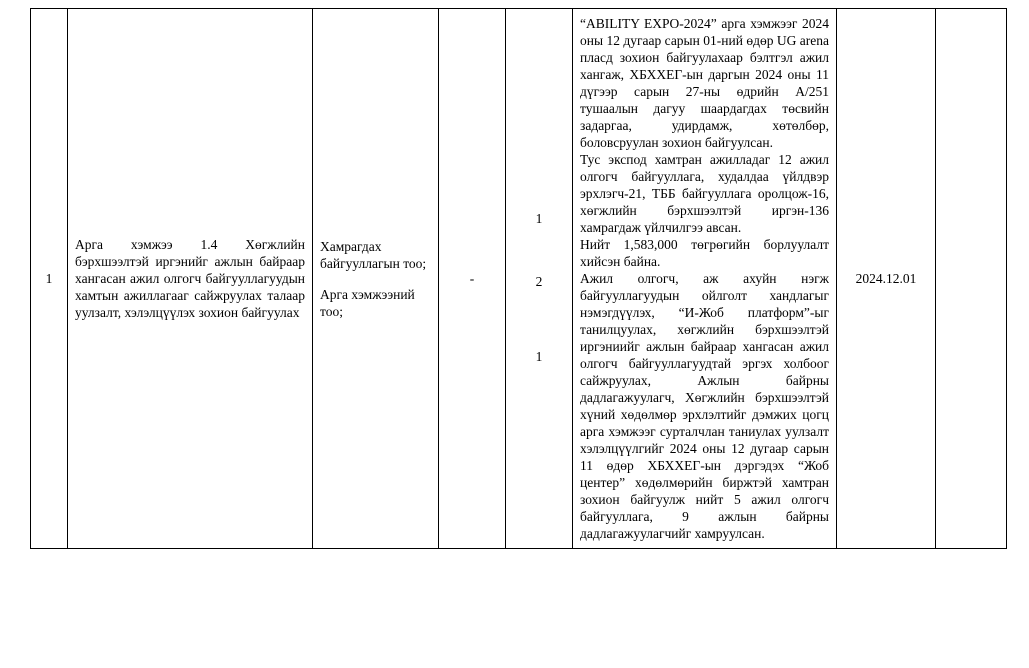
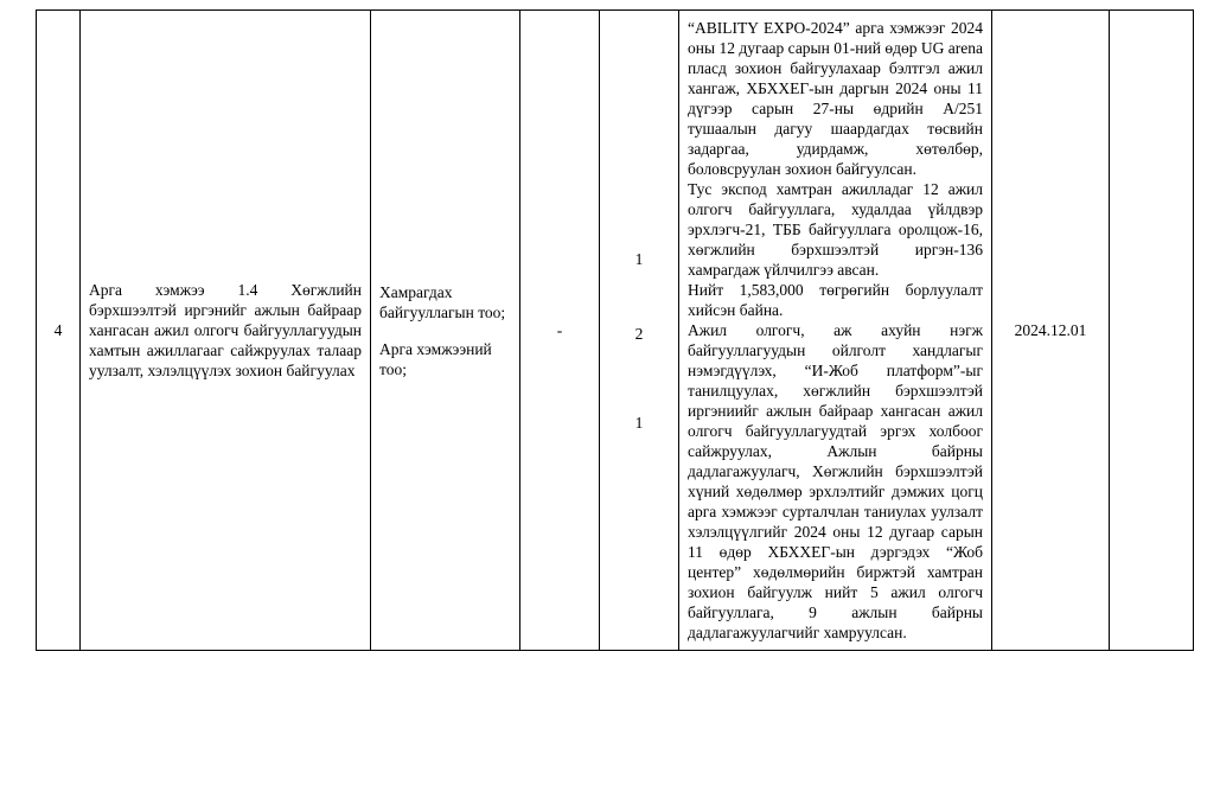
- 1	Арга хэмжээ 1.4 Хөгжлийн бэрхшээлтэй иргэнийг ажлын байраар хангасан ажил олгогч байгууллагуудын хамтын ажиллагааг сайжруулах талаар уулзалт, хэлэлцүүлэх зохион байгуулах	Хамрагдах байгууллагын тоо; Арга хэмжээний тоо;	-	1 2 1	“ABILITY EXPO-2024” арга хэмжээг 2024 оны 12 дугаар сарын 01-ний өдөр UG arena пласд зохион байгуулахаар бэлтгэл ажил хангаж, ХБХХЕГ-ын даргын 2024 оны 11 дүгээр сарын 27-ны өдрийн А/251 тушаалын дагуу шаардагдах төсвийн задаргаа, удирдамж, хөтөлбөр, боловсруулан зохион байгуулсан. Тус экспод хамтран ажилладаг 12 ажил олгогч байгууллага, худалдаа үйлдвэр эрхлэгч-21, ТББ байгууллага оролцож-16, хөгжлийн бэрхшээлтэй иргэн-136 хамрагдаж үйлчилгээ авсан. Нийт 1,583,000 төгрөгийн борлуулалт хийсэн байна. Ажил олгогч, аж ахуйн нэгж байгууллагуудын ойлголт хандлагыг нэмэгдүүлэх, “И-Жоб платформ”-ыг танилцуулах, хөгжлийн бэрхшээлтэй иргэниийг ажлын байраар хангасан ажил олгогч байгууллагуудтай эргэх холбоог сайжруулах, Ажлын байрны дадлагажуулагч, Хөгжлийн бэрхшээлтэй хүний хөдөлмөр эрхлэлтийг дэмжих цогц арга хэмжээг сурталчлан таниулах уулзалт хэлэлцүүлгийг 2024 оны 12 дугаар сарын 11 өдөр ХБХХЕГ-ын дэргэдэх “Жоб центер” хөдөлмөрийн биржтэй хамтран зохион байгуулж нийт 5 ажил олгогч байгууллага, 9 ажлын байрны дадлагажуулагчийг хамруулсан.	2024.12.01
+ 4	Арга хэмжээ 1.4 Хөгжлийн бэрхшээлтэй иргэнийг ажлын байраар хангасан ажил олгогч байгууллагуудын хамтын ажиллагааг сайжруулах талаар уулзалт, хэлэлцүүлэх зохион байгуулах	Хамрагдах байгууллагын тоо; Арга хэмжээний тоо;	-	1 2 1	“ABILITY EXPO-2024” арга хэмжээг 2024 оны 12 дугаар сарын 01-ний өдөр UG arena пласд зохион байгуулахаар бэлтгэл ажил хангаж, ХБХХЕГ-ын даргын 2024 оны 11 дүгээр сарын 27-ны өдрийн А/251 тушаалын дагуу шаардагдах төсвийн задаргаа, удирдамж, хөтөлбөр, боловсруулан зохион байгуулсан. Тус экспод хамтран ажилладаг 12 ажил олгогч байгууллага, худалдаа үйлдвэр эрхлэгч-21, ТББ байгууллага оролцож-16, хөгжлийн бэрхшээлтэй иргэн-136 хамрагдаж үйлчилгээ авсан. Нийт 1,583,000 төгрөгийн борлуулалт хийсэн байна. Ажил олгогч, аж ахуйн нэгж байгууллагуудын ойлголт хандлагыг нэмэгдүүлэх, “И-Жоб платформ”-ыг танилцуулах, хөгжлийн бэрхшээлтэй иргэниийг ажлын байраар хангасан ажил олгогч байгууллагуудтай эргэх холбоог сайжруулах, Ажлын байрны дадлагажуулагч, Хөгжлийн бэрхшээлтэй хүний хөдөлмөр эрхлэлтийг дэмжих цогц арга хэмжээг сурталчлан таниулах уулзалт хэлэлцүүлгийг 2024 оны 12 дугаар сарын 11 өдөр ХБХХЕГ-ын дэргэдэх “Жоб центер” хөдөлмөрийн биржтэй хамтран зохион байгуулж нийт 5 ажил олгогч байгууллага, 9 ажлын байрны дадлагажуулагчийг хамруулсан.	2024.12.01
